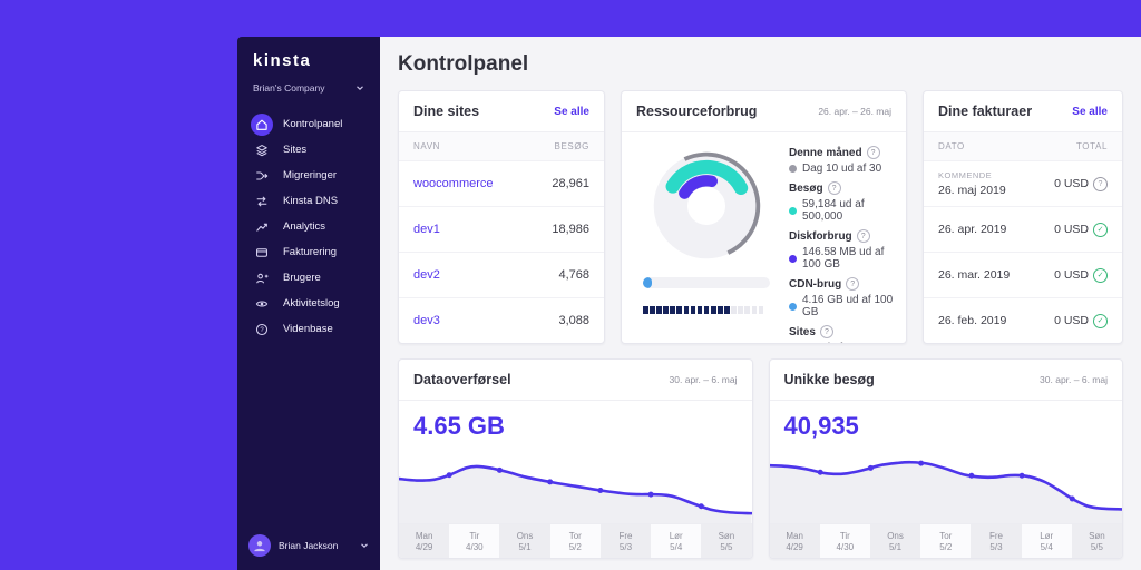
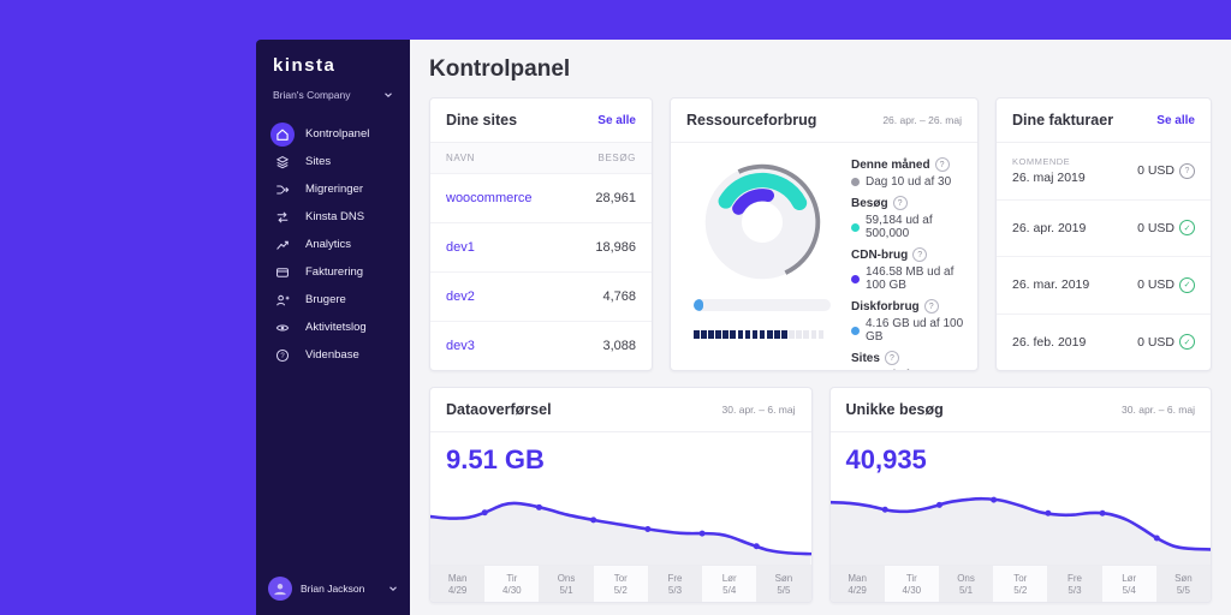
  kinsta
  Brian's Company
  Kontrolpanel
  Sites
  Migreringer
  Kinsta DNS
  Analytics
  Fakturering
  Brugere
  Aktivitetslog
  Videnbase
  Brian Jackson
  Kontrolpanel
  Dine sites
  Se alle
  NAVN
  BESØG
  woocommerce
  28,961
  dev1
  18,986
  dev2
  4,768
  dev3
  3,088
  Ressourceforbrug
  26. apr. – 26. maj
  Denne måned
  Dag 10 ud af 30
  Besøg
  59,184 ud af 500,000
- Diskforbrug
+ CDN-brug
  146.58 MB ud af 100 GB
- CDN-brug
+ Diskforbrug
  4.16 GB ud af 100 GB
  Sites
  Dine fakturaer
  Se alle
- DATO
- TOTAL
  KOMMENDE
  26. maj 2019
  0 USD
  26. apr. 2019
  0 USD
  26. mar. 2019
  0 USD
  26. feb. 2019
  0 USD
  Dataoverførsel
  30. apr. – 6. maj
- 4.65 GB
+ 9.51 GB
  Man
  4/29
  Tir
  4/30
  Ons
  5/1
  Tor
  5/2
  Fre
  5/3
  Lør
  5/4
  Søn
  5/5
  Unikke besøg
  30. apr. – 6. maj
  40,935
  Man
  4/29
  Tir
  4/30
  Ons
  5/1
  Tor
  5/2
  Fre
  5/3
  Lør
  5/4
  Søn
  5/5
